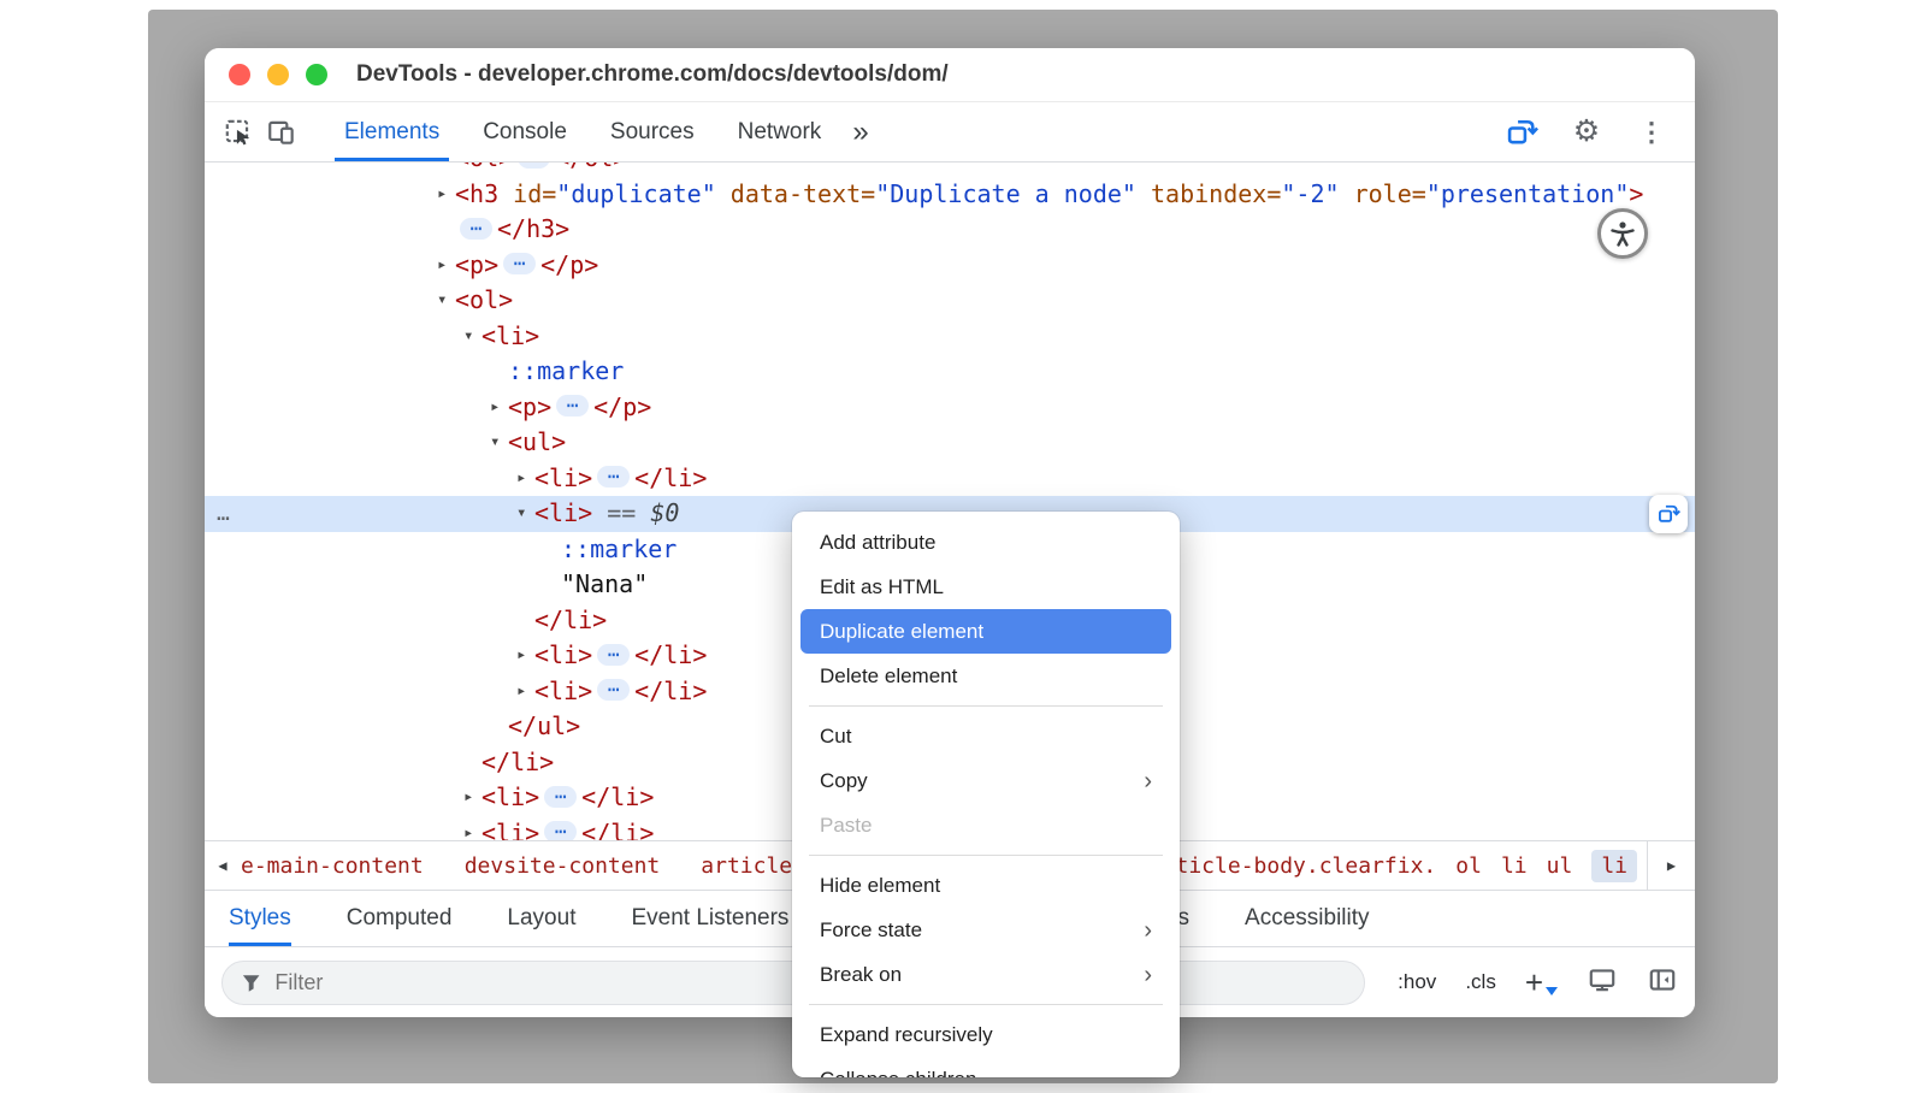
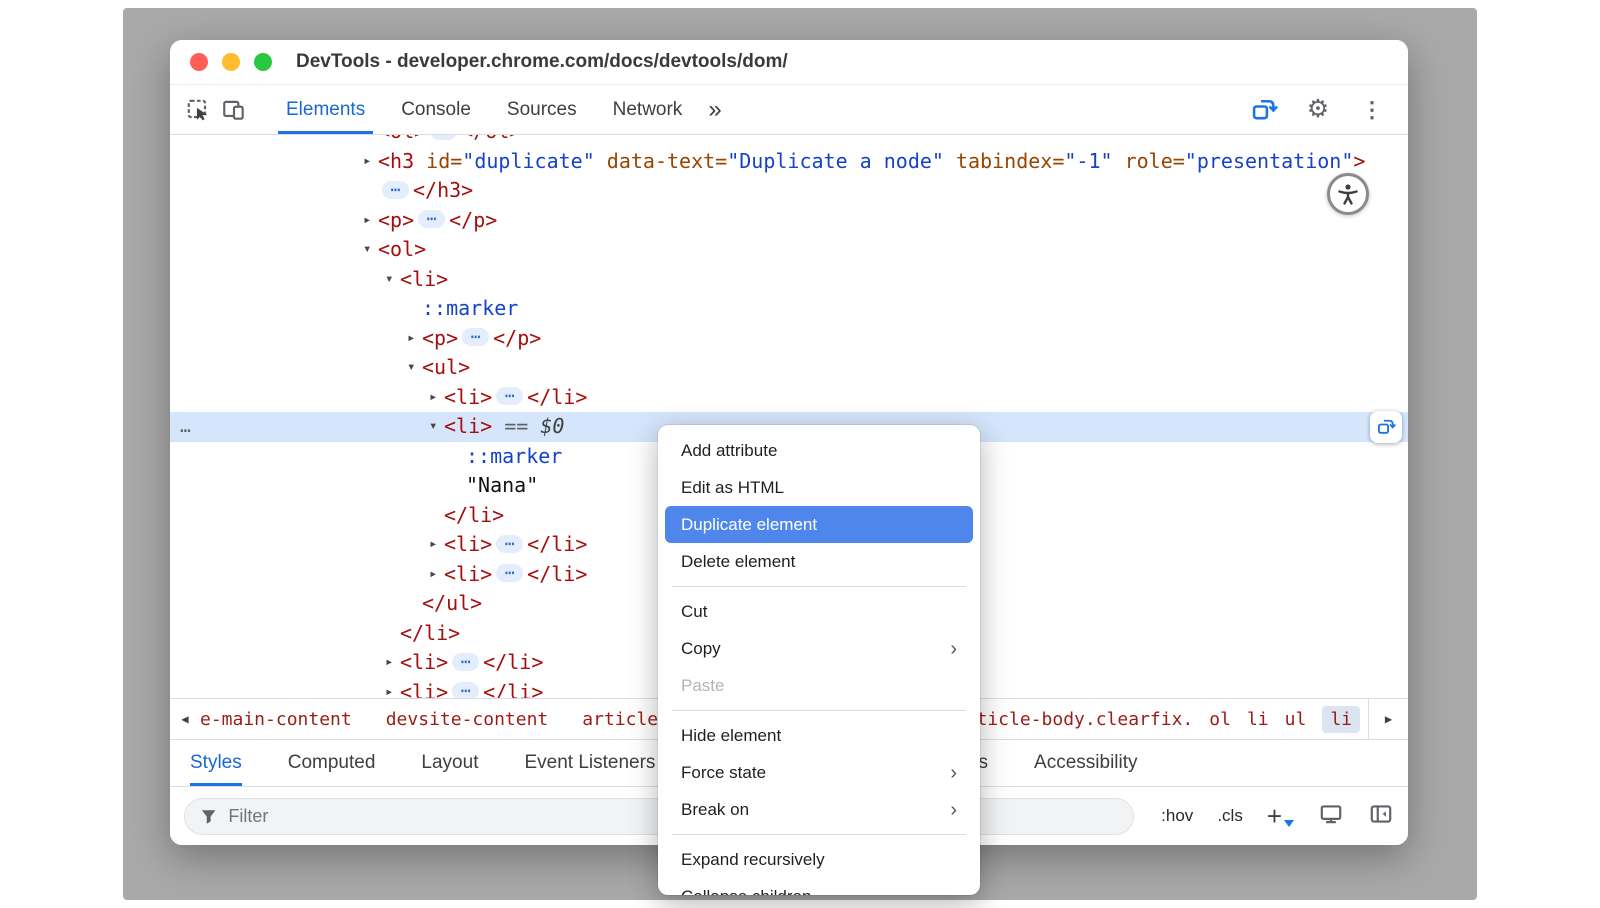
  DevTools - developer.chrome.com/docs/devtools/dom/
  Elements
  Console
  Sources
  Network
  »
  ⚙
  ⋮
  ▸
  <h3
  id=
  "duplicate"
  data-text=
  "Duplicate a node"
  tabindex=
- "-2"
+ "-1"
  role=
  "presentation"
  >
  ⋯
  </h3>
  ▸
  <p>
  ⋯
  </p>
  ▾
  <ol>
  ▾
  <li>
  ::marker
  ▸
  <p>
  ⋯
  </p>
  ▾
  <ul>
  ▸
  <li>
  ⋯
  </li>
  ▾
  <li>
  ==
  $0
  …
  ::marker
  "Nana"
  </li>
  ▸
  <li>
  ⋯
  </li>
  ▸
  <li>
  ⋯
  </li>
  </ul>
  </li>
  ▸
  <li>
  ⋯
  </li>
  ▸
  <li>
  ⋯
  </li>
  ◀
  e-main-content
  devsite-content
  article
  ticle-body.clearfix.
  ol
  li
  ul
  li
  ▶
  Styles
  Computed
  Layout
  Event Listeners
  Accessibility
  Filter
  :hov
  .cls
  +
  Add attribute
  Edit as HTML
  Duplicate element
  Delete element
  Cut
  Copy
  ›
  Paste
  Hide element
  Force state
  ›
  Break on
  ›
  Expand recursively
